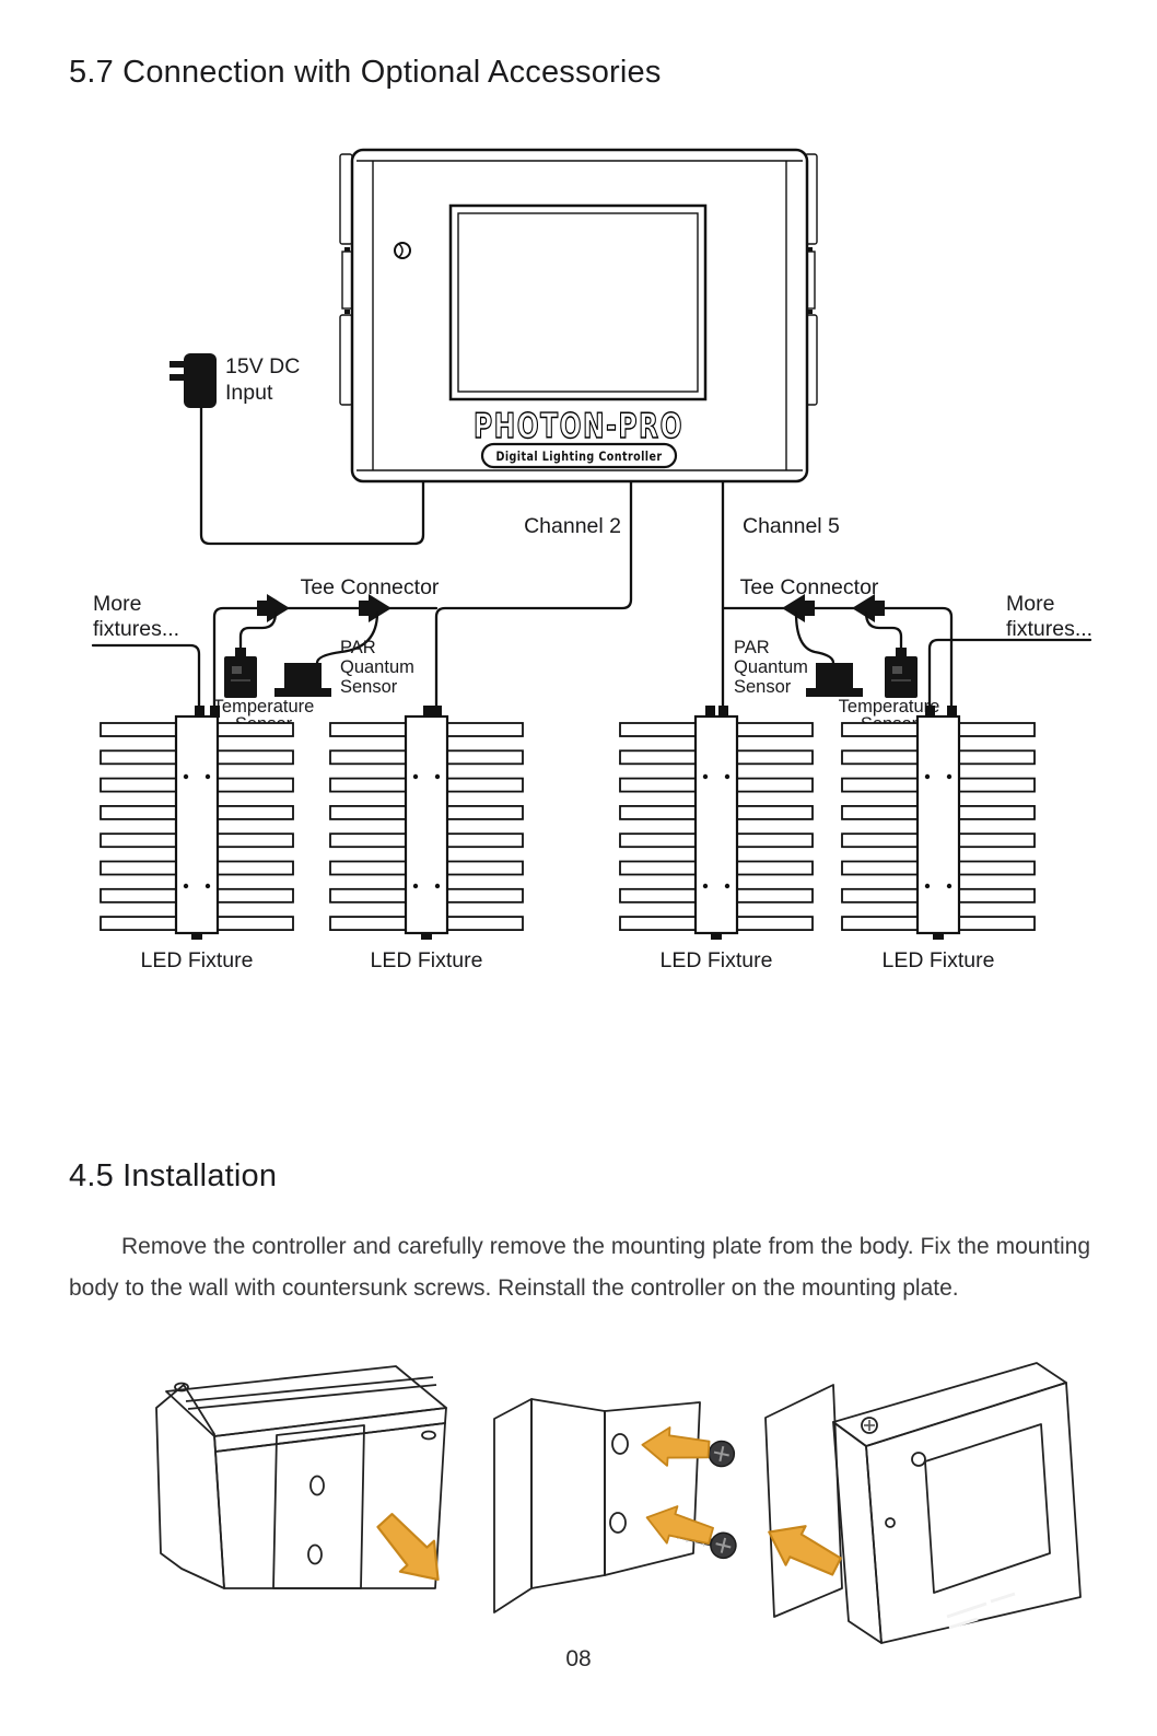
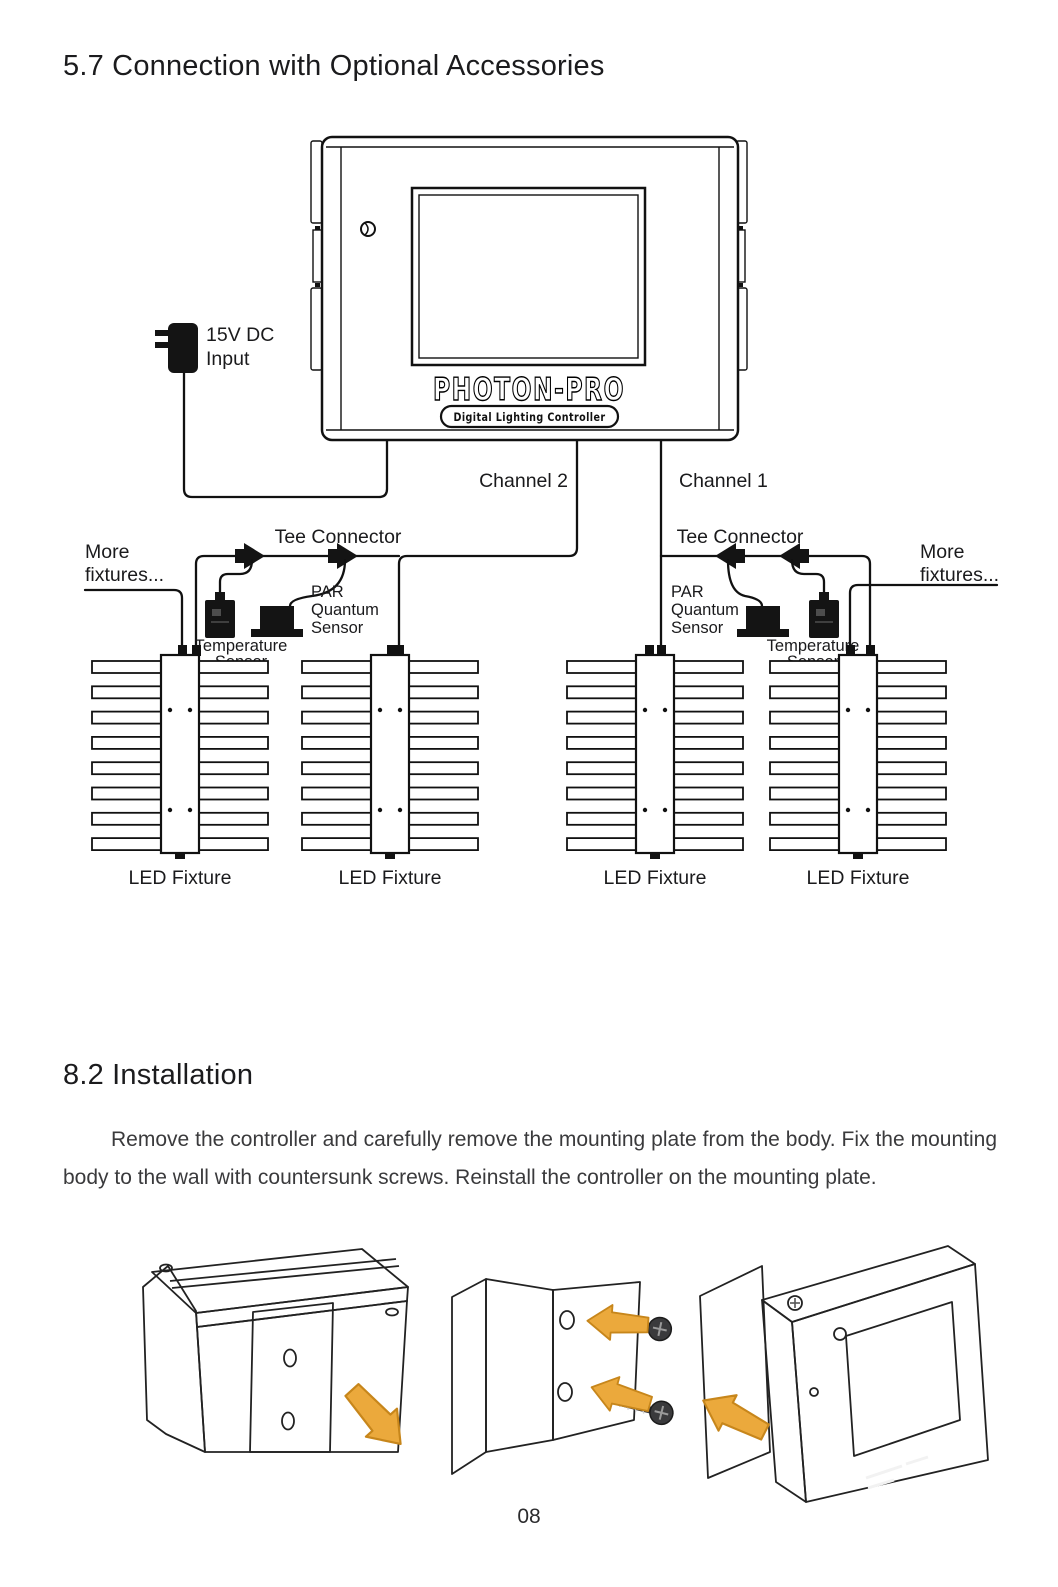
  5.7 Connection with Optional Accessories
  PHOTON-PRO
  Digital Lighting Controller
  15V DC
  Input
  Channel 2
- Channel 5
+ Channel 1
  Tee Connector
  emperature
  PAR
  Quantum
  Sensor
  More
  fixtures...
  Tee Connector
  PAR
  Quantum
  Sensor
  Temperatu
  More
  fixtures...
  LED Fixture
  LED Fixture
  LED Fixture
  LED Fixture
- 4.5 Installation
+ 8.2 Installation
  Remove the controller and carefully remove the mounting plate from the body. Fix the mounting body to the wall with countersunk screws. Reinstall the controller on the mounting plate.
  08
